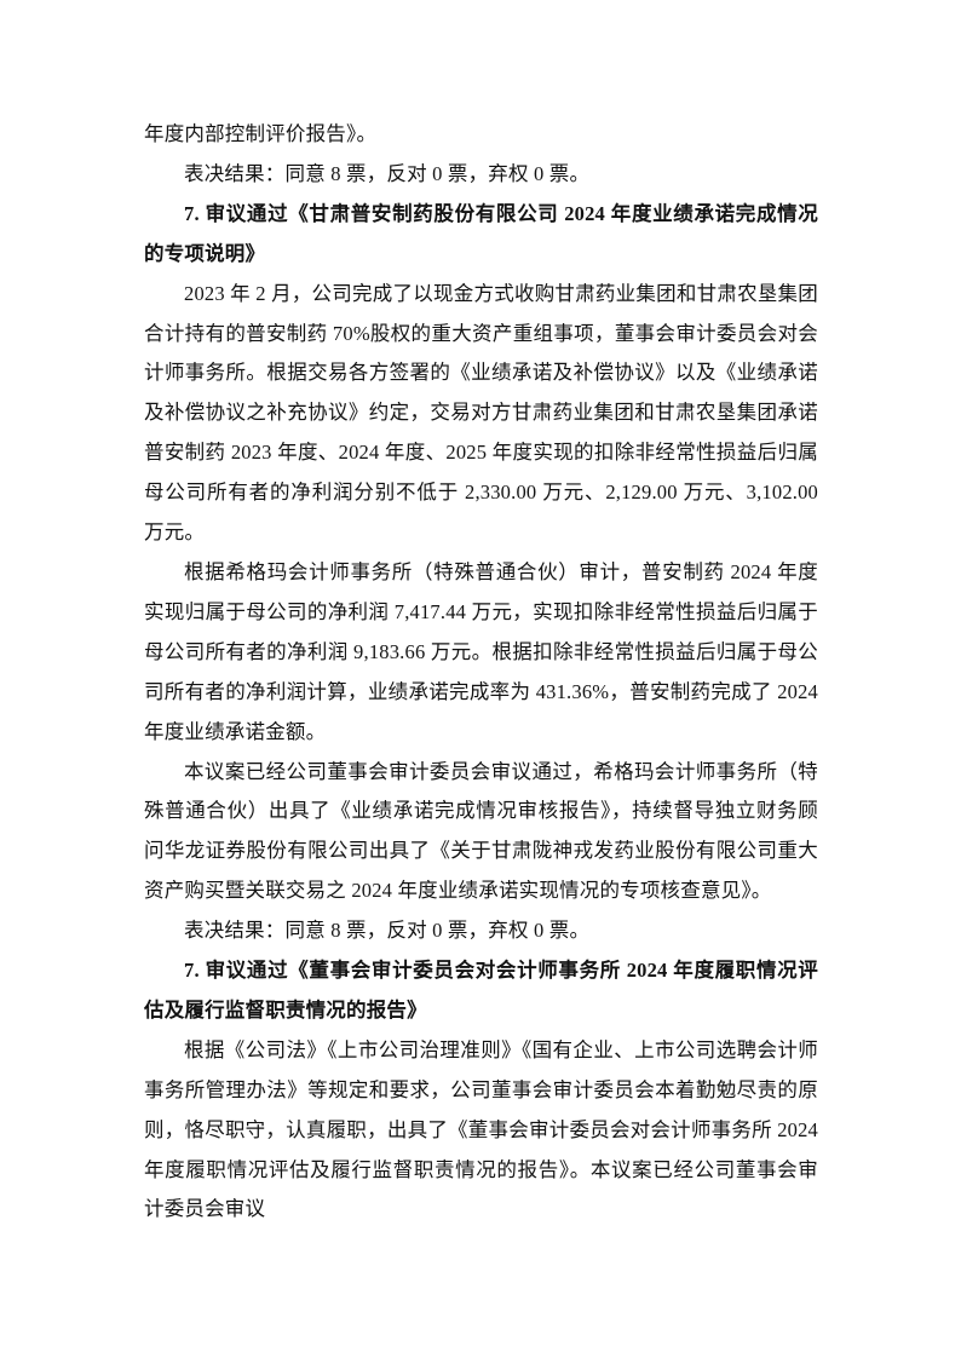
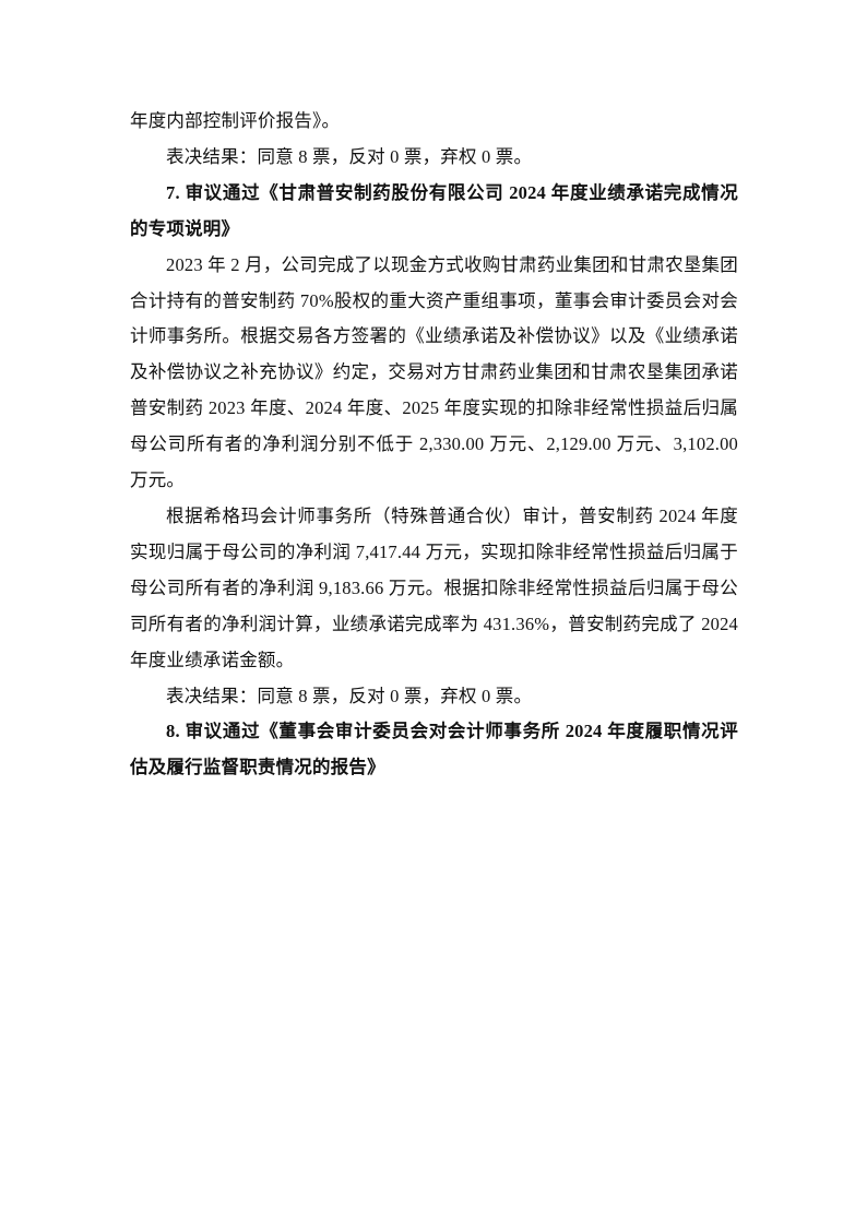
  年度内部控制评价报告》。
  表决结果：同意 8 票，反对 0 票，弃权 0 票。
  7. 审议通过《甘肃普安制药股份有限公司 2024 年度业绩承诺完成情况的专项说明》
  2023 年 2 月，公司完成了以现金方式收购甘肃药业集团和甘肃农垦集团合计持有的普安制药 70%股权的重大资产重组事项，董事会审计委员会对会计师事务所。根据交易各方签署的《业绩承诺及补偿协议》以及《业绩承诺及补偿协议之补充协议》约定，交易对方甘肃药业集团和甘肃农垦集团承诺普安制药 2023 年度、2024 年度、2025 年度实现的扣除非经常性损益后归属母公司所有者的净利润分别不低于 2,330.00 万元、2,129.00 万元、3,102.00 万元。
  根据希格玛会计师事务所（特殊普通合伙）审计，普安制药 2024 年度实现归属于母公司的净利润 7,417.44 万元，实现扣除非经常性损益后归属于母公司所有者的净利润 9,183.66 万元。根据扣除非经常性损益后归属于母公司所有者的净利润计算，业绩承诺完成率为 431.36%，普安制药完成了 2024 年度业绩承诺金额。
- 本议案已经公司董事会审计委员会审议通过，希格玛会计师事务所（特殊普通合伙）出具了《业绩承诺完成情况审核报告》，持续督导独立财务顾问华龙证券股份有限公司出具了《关于甘肃陇神戎发药业股份有限公司重大资产购买暨关联交易之 2024 年度业绩承诺实现情况的专项核查意见》。
  表决结果：同意 8 票，反对 0 票，弃权 0 票。
- 7. 审议通过《董事会审计委员会对会计师事务所 2024 年度履职情况评估及履行监督职责情况的报告》
+ 8. 审议通过《董事会审计委员会对会计师事务所 2024 年度履职情况评估及履行监督职责情况的报告》
- 根据《公司法》《上市公司治理准则》《国有企业、上市公司选聘会计师事务所管理办法》等规定和要求，公司董事会审计委员会本着勤勉尽责的原则，恪尽职守，认真履职，出具了《董事会审计委员会对会计师事务所 2024 年度履职情况评估及履行监督职责情况的报告》。本议案已经公司董事会审计委员会审议
